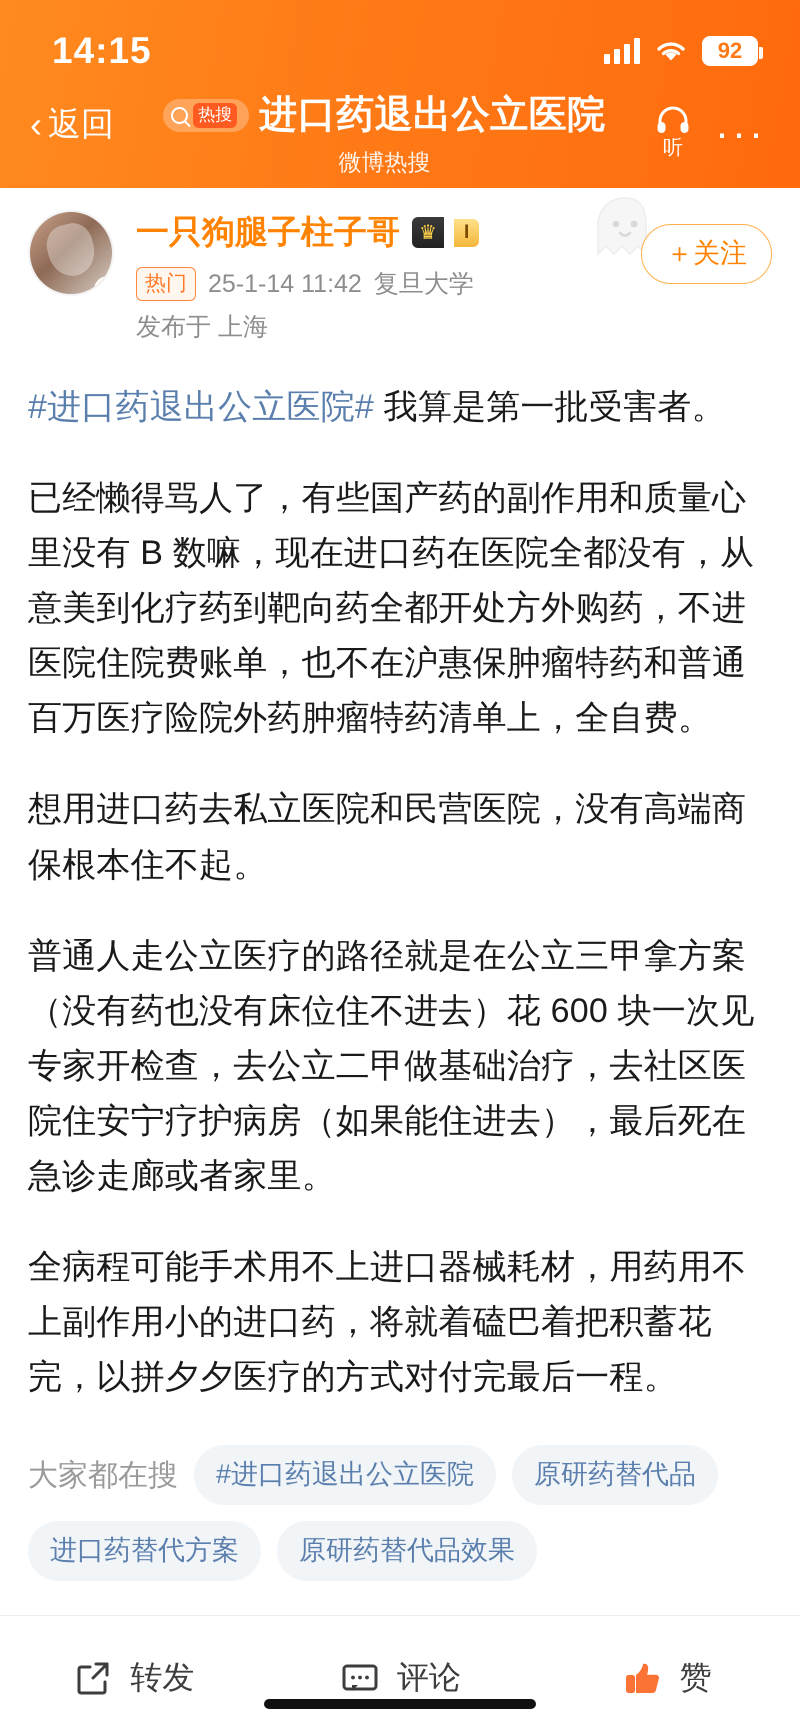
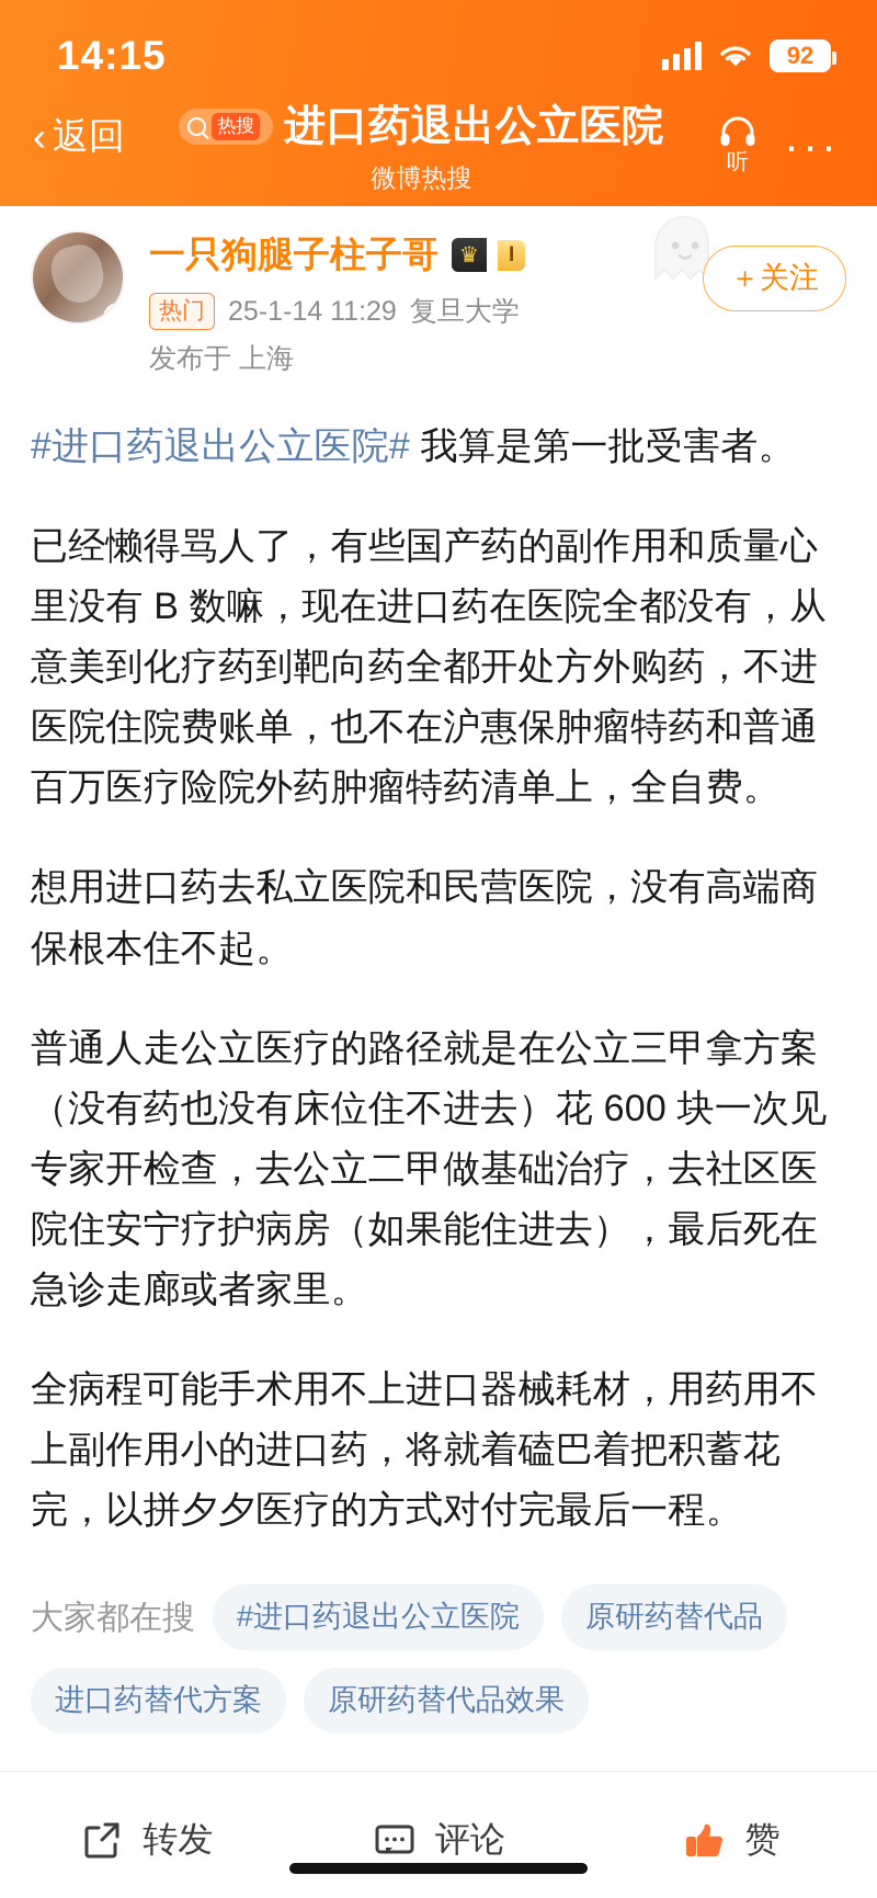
  14:15
  92
  ‹
  返回
  热搜
  进口药退出公立医院
  微博热搜
  听
  ···
  一只狗腿子柱子哥
  ♛
  I
  热门
- 25-1-14 11:42
+ 25-1-14 11:29
  复旦大学
  发布于 上海
  ＋关注
  #进口药退出公立医院# 我算是第一批受害者。
  已经懒得骂人了，有些国产药的副作用和质量心里没有 B 数嘛，现在进口药在医院全都没有，从意美到化疗药到靶向药全都开处方外购药，不进医院住院费账单，也不在沪惠保肿瘤特药和普通百万医疗险院外药肿瘤特药清单上，全自费。
  想用进口药去私立医院和民营医院，没有高端商保根本住不起。
  普通人走公立医疗的路径就是在公立三甲拿方案（没有药也没有床位住不进去）花 600 块一次见专家开检查，去公立二甲做基础治疗，去社区医院住安宁疗护病房（如果能住进去），最后死在急诊走廊或者家里。
  全病程可能手术用不上进口器械耗材，用药用不上副作用小的进口药，将就着磕巴着把积蓄花完，以拼夕夕医疗的方式对付完最后一程。
  大家都在搜
  #进口药退出公立医院
  原研药替代品
  进口药替代方案
  原研药替代品效果
  转发
  评论
  赞
